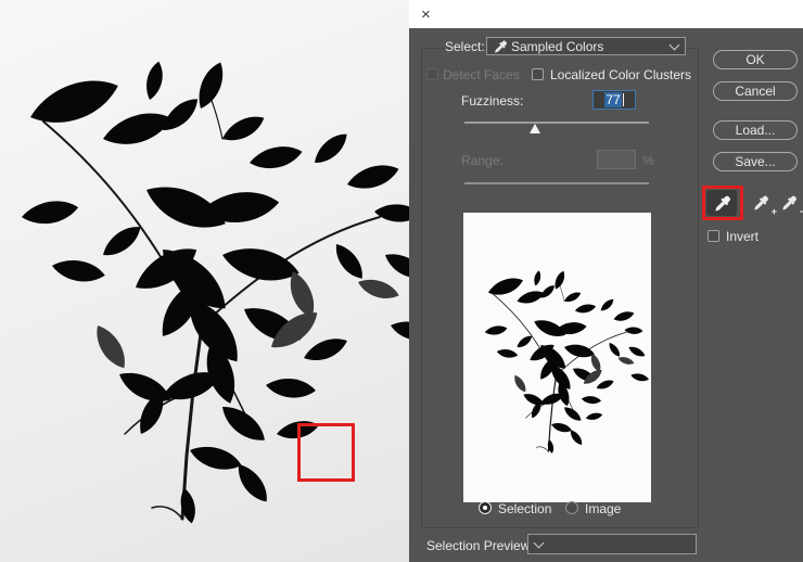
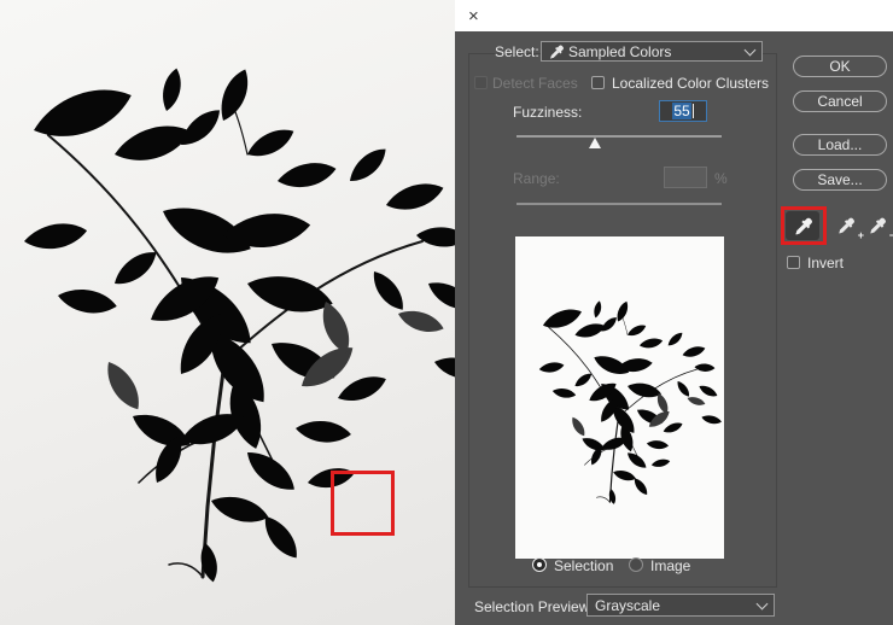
  ×
  Select:
  Sampled Colors
  Detect Faces
  Localized Color Clusters
  Fuzziness:
- 77
+ 55
  Range:
  %
  Selection
  Image
  Selection Preview
+ Grayscale
  OK
  Cancel
  Load...
  Save...
  +
  −
  Invert
